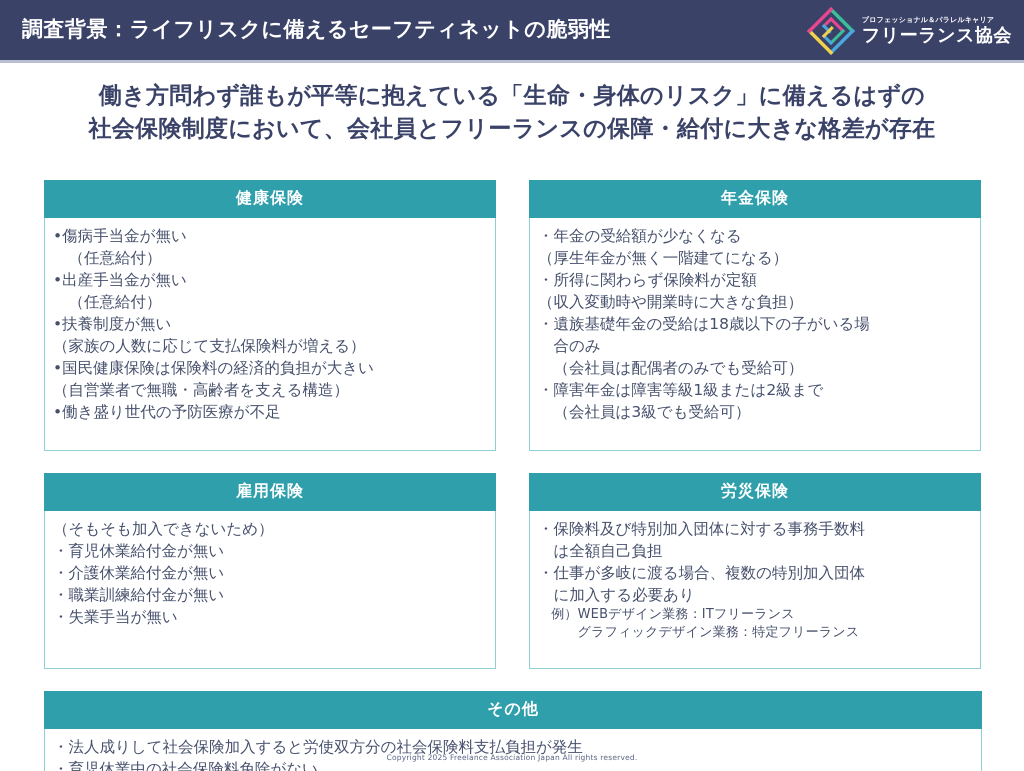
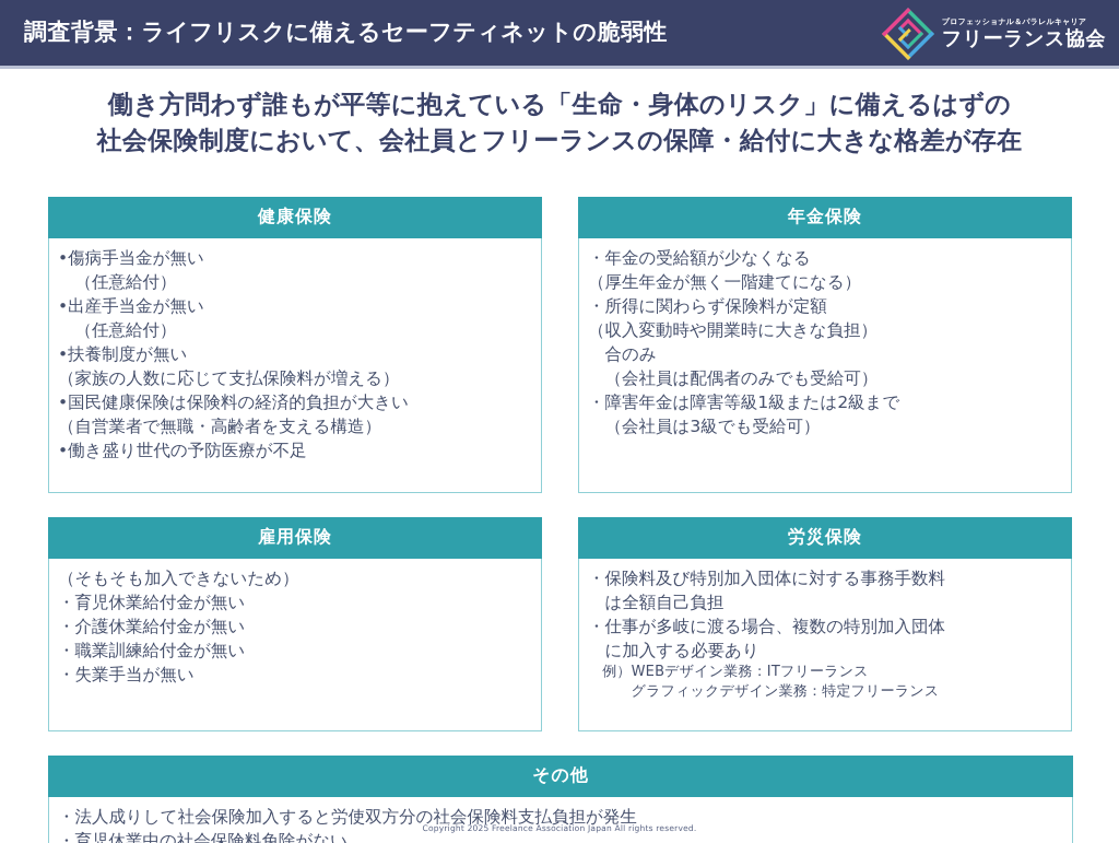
  調査背景：ライフリスクに備えるセーフティネットの脆弱性
  プロフェッショナル＆パラレルキャリア
  フリーランス協会
  働き方問わず誰もが平等に抱えている「生命・身体のリスク」に備えるはずの
  社会保険制度において、会社員とフリーランスの保障・給付に大きな格差が存在
  健康保険
  •傷病手当金が無い
  （任意給付）
  •出産手当金が無い
  （任意給付）
  •扶養制度が無い
  （家族の人数に応じて支払保険料が増える）
  •国民健康保険は保険料の経済的負担が大きい
  （自営業者で無職・高齢者を支える構造）
  •働き盛り世代の予防医療が不足
  年金保険
  ・年金の受給額が少なくなる
  （厚生年金が無く一階建てになる）
  ・所得に関わらず保険料が定額
  （収入変動時や開業時に大きな負担）
- ・遺族基礎年金の受給は18歳以下の子がいる場
  合のみ
  （会社員は配偶者のみでも受給可）
  ・障害年金は障害等級1級または2級まで
  （会社員は3級でも受給可）
  雇用保険
  （そもそも加入できないため）
  ・育児休業給付金が無い
  ・介護休業給付金が無い
  ・職業訓練給付金が無い
  ・失業手当が無い
  労災保険
  ・保険料及び特別加入団体に対する事務手数料
  は全額自己負担
  ・仕事が多岐に渡る場合、複数の特別加入団体
  に加入する必要あり
  例）WEBデザイン業務：ITフリーランス
  グラフィックデザイン業務：特定フリーランス
  その他
  ・法人成りして社会保険加入すると労使双方分の社会保険料支払負担が発生
  ・育児休業中の社会保険料免除がない
  Copyright 2025 Freelance Association Japan All rights reserved.
